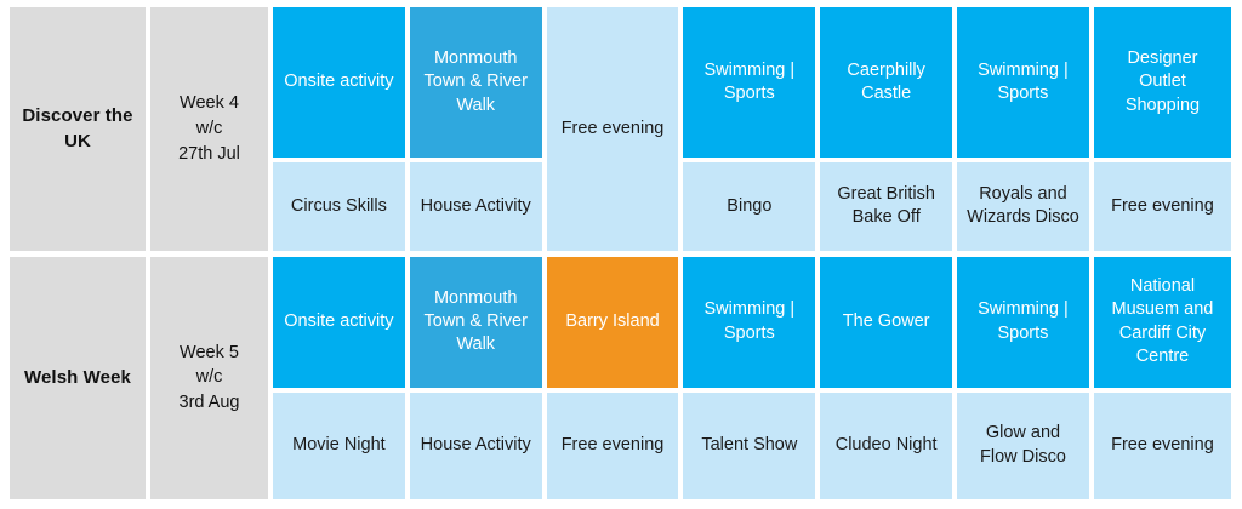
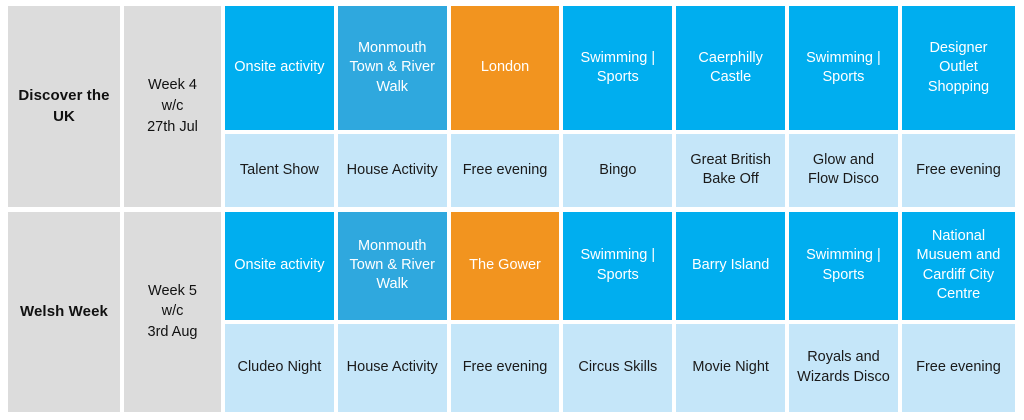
  Discover the UK
  Week 4
  w/c
  27th Jul
  Onsite activity
- Circus Skills
+ Talent Show
  Monmouth Town & River Walk
  House Activity
+ London
  Free evening
  Swimming | Sports
  Bingo
  Caerphilly Castle
  Great British Bake Off
  Swimming | Sports
- Royals and Wizards Disco
+ Glow and Flow Disco
  Designer Outlet Shopping
  Free evening
  Welsh Week
  Week 5
  w/c
  3rd Aug
  Onsite activity
- Movie Night
+ Cludeo Night
  Monmouth Town & River Walk
  House Activity
- Barry Island
+ The Gower
  Free evening
  Swimming | Sports
- Talent Show
+ Circus Skills
- The Gower
+ Barry Island
- Cludeo Night
+ Movie Night
  Swimming | Sports
- Glow and Flow Disco
+ Royals and Wizards Disco
  National Musuem and Cardiff City Centre
  Free evening
